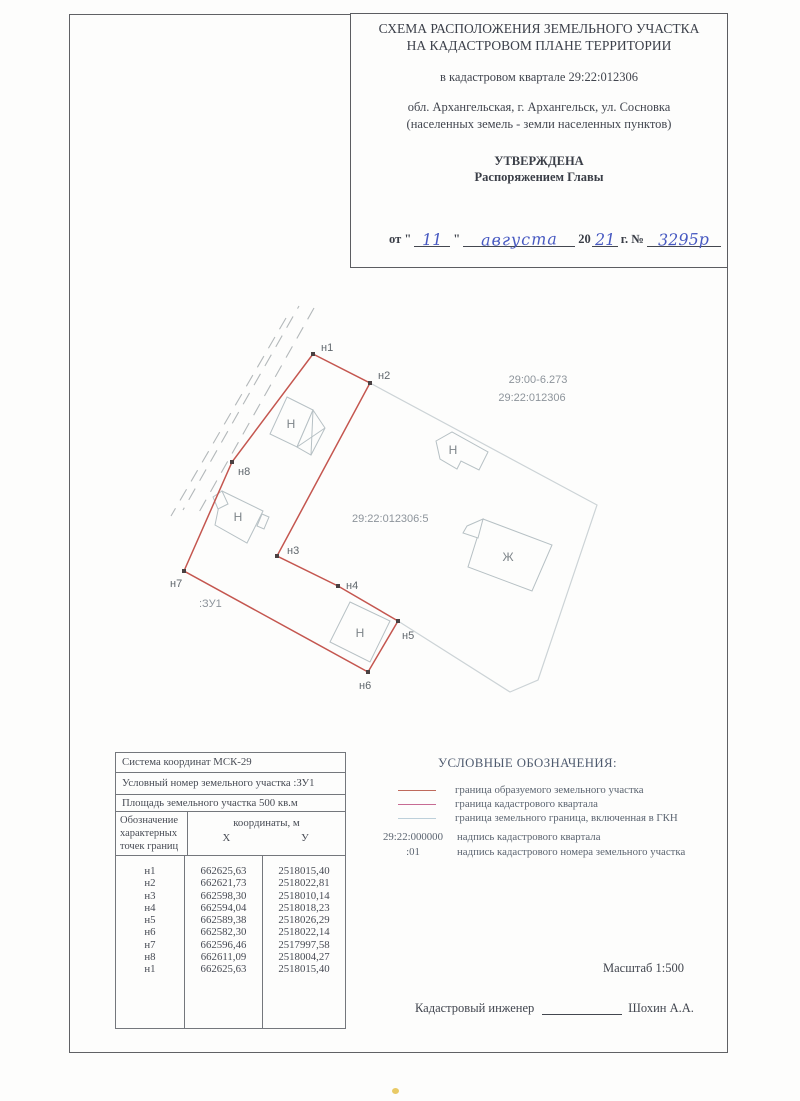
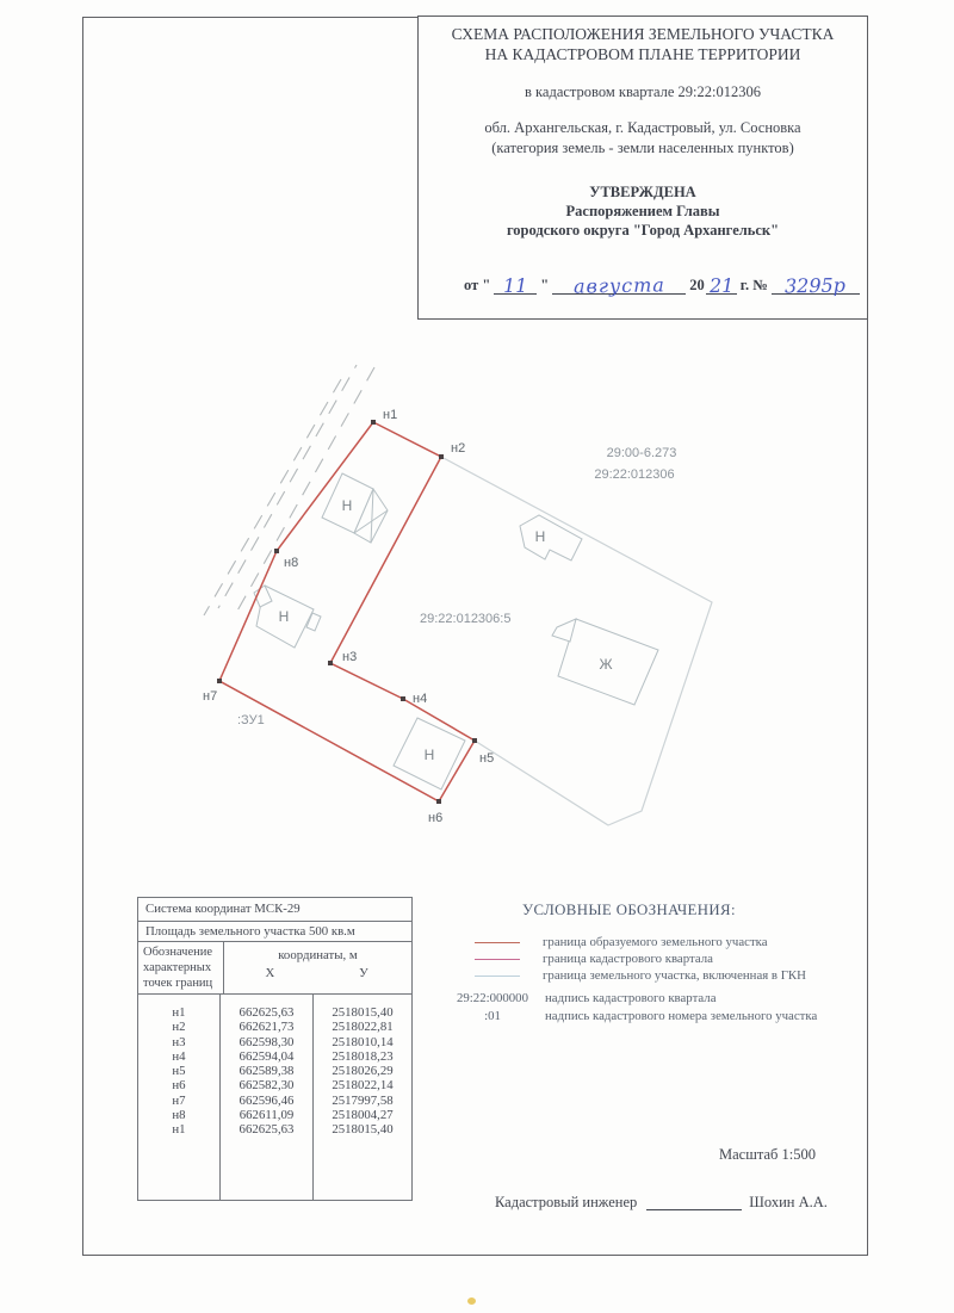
  СХЕМА РАСПОЛОЖЕНИЯ ЗЕМЕЛЬНОГО УЧАСТКА
  НА КАДАСТРОВОМ ПЛАНЕ ТЕРРИТОРИИ
  в кадастровом квартале 29:22:012306
- обл. Архангельская, г. Архангельск, ул. Сосновка
+ обл. Архангельская, г. Кадастровый, ул. Сосновка
- (населенных земель - земли населенных пунктов)
+ (категория земель - земли населенных пунктов)
  УТВЕРЖДЕНА
  Распоряжением Главы
+ городского округа "Город Архангельск"
  от "
  11
  "
  августа
  20
  21
  г. №
  3295р
  Н
  Н
  Н
  Н
  Ж
  н1
  н2
  н3
  н4
  н5
  н6
  н7
  н8
  29:00-6.273
  29:22:012306
  29:22:012306:5
  :ЗУ1
  Система координат МСК-29
- Условный номер земельного участка :ЗУ1
  Площадь земельного участка 500 кв.м
  Обозначение характерных точек границ
  координаты, м
  Х
  У
  н1
  н2
  н3
  н4
  н5
  н6
  н7
  н8
  н1
  662625,63
  662621,73
  662598,30
  662594,04
  662589,38
  662582,30
  662596,46
  662611,09
  662625,63
  2518015,40
  2518022,81
  2518010,14
  2518018,23
  2518026,29
  2518022,14
  2517997,58
  2518004,27
  2518015,40
  УСЛОВНЫЕ ОБОЗНАЧЕНИЯ:
  граница образуемого земельного участка
  граница кадастрового квартала
- граница земельного граница, включенная в ГКН
+ граница земельного участка, включенная в ГКН
  29:22:000000
  надпись кадастрового квартала
  :01
  надпись кадастрового номера земельного участка
  Масштаб 1:500
  Кадастровый инженер
  Шохин А.А.
